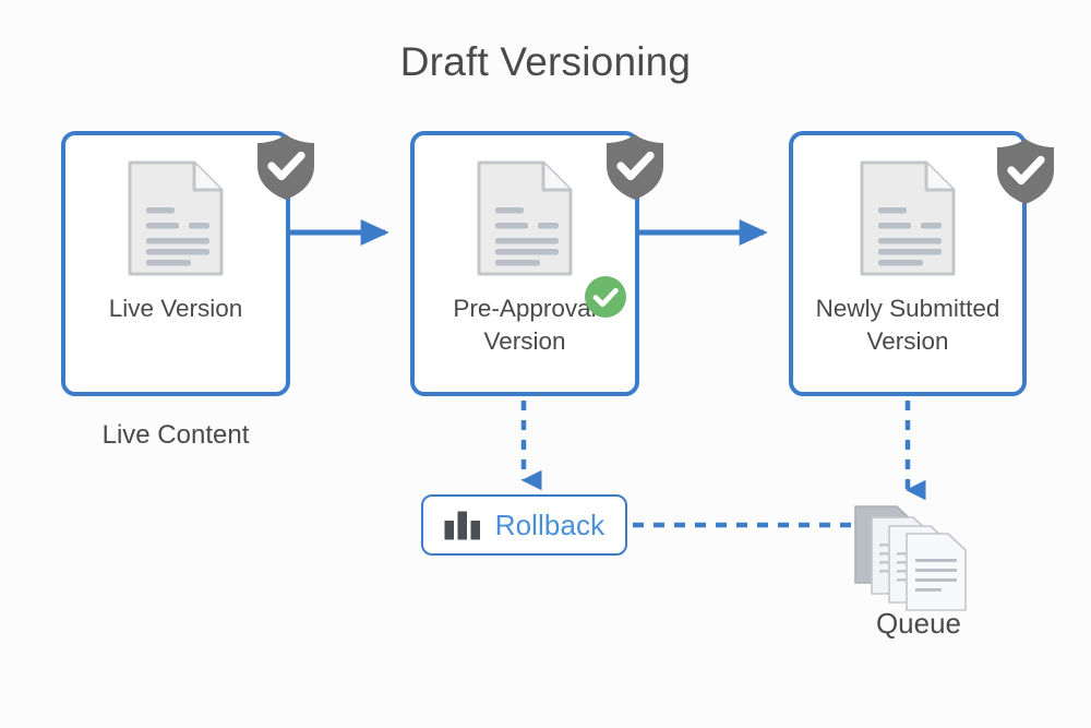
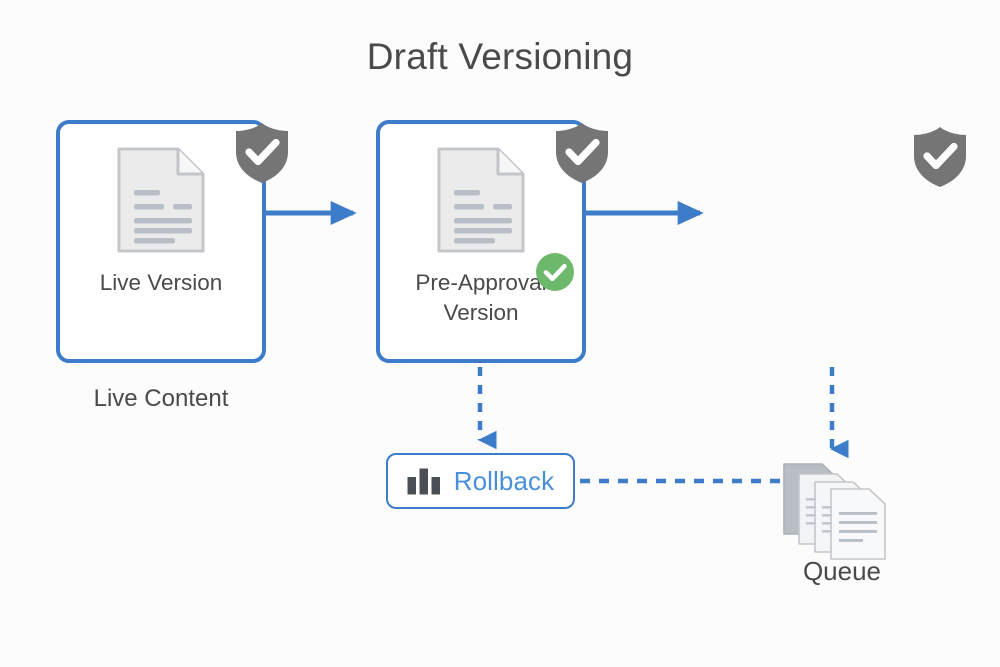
  Draft Versioning
  Live Version
  Live Content
  Pre-Approva Version
- Newly Submitted Version
  Rollback
  Queue
